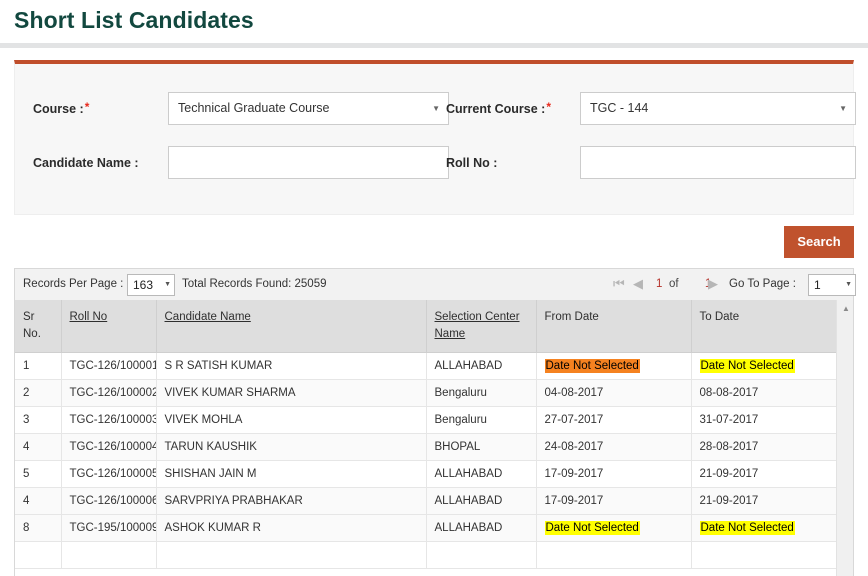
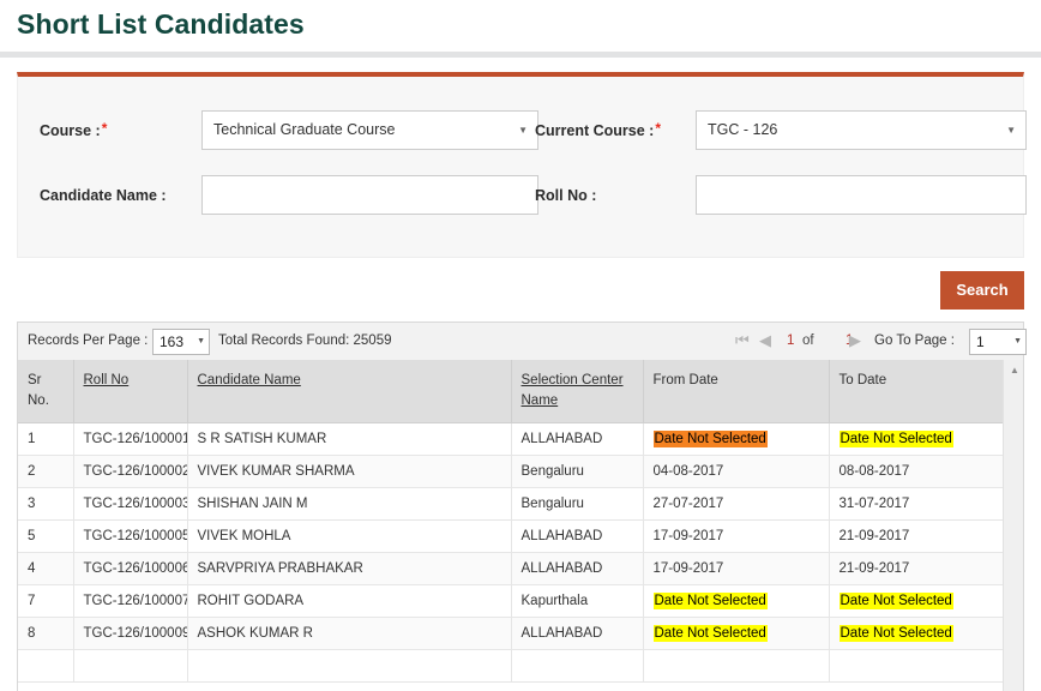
  Short List Candidates
  Course :*
  Technical Graduate Course
  Current Course :*
- TGC - 144
+ TGC - 126
  Candidate Name :
  Roll No :
  Search
  Records Per Page :
  163
  Total Records Found: 25059
  ⏮
  ◀
  1
  of
  1
  ▶
  Go To Page :
  1
  Sr No.	Roll No	Candidate Name	Selection Center Name	From Date	To Date
  1	TGC-126/100001	S R SATISH KUMAR	ALLAHABAD	Date Not Selected	Date Not Selected
  2	TGC-126/100002	VIVEK KUMAR SHARMA	Bengaluru	04-08-2017	08-08-2017
- 3	TGC-126/100003	VIVEK MOHLA	Bengaluru	27-07-2017	31-07-2017
+ 3	TGC-126/100003	SHISHAN JAIN M	Bengaluru	27-07-2017	31-07-2017
- 4	TGC-126/100004	TARUN KAUSHIK	BHOPAL	24-08-2017	28-08-2017
- 5	TGC-126/100005	SHISHAN JAIN M	ALLAHABAD	17-09-2017	21-09-2017
+ 5	TGC-126/100005	VIVEK MOHLA	ALLAHABAD	17-09-2017	21-09-2017
  4	TGC-126/100006	SARVPRIYA PRABHAKAR	ALLAHABAD	17-09-2017	21-09-2017
+ 7	TGC-126/100007	ROHIT GODARA	Kapurthala	Date Not Selected	Date Not Selected
- 8	TGC-195/100009	ASHOK KUMAR R	ALLAHABAD	Date Not Selected	Date Not Selected
+ 8	TGC-126/100009	ASHOK KUMAR R	ALLAHABAD	Date Not Selected	Date Not Selected
  ▲
